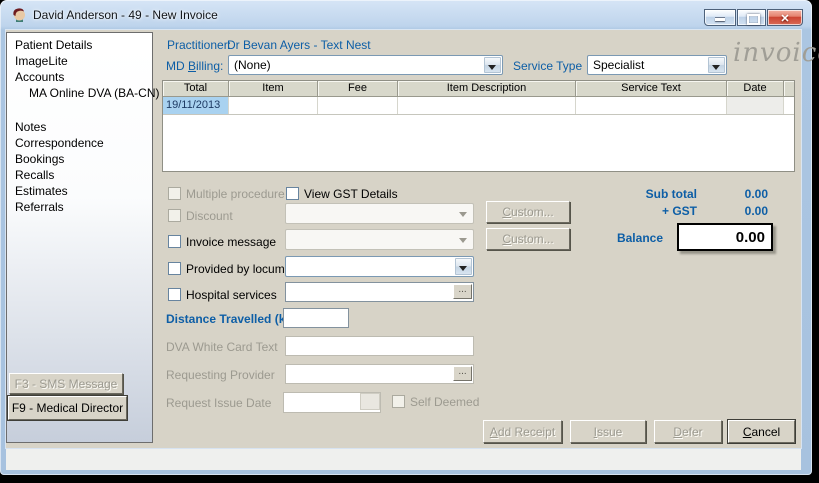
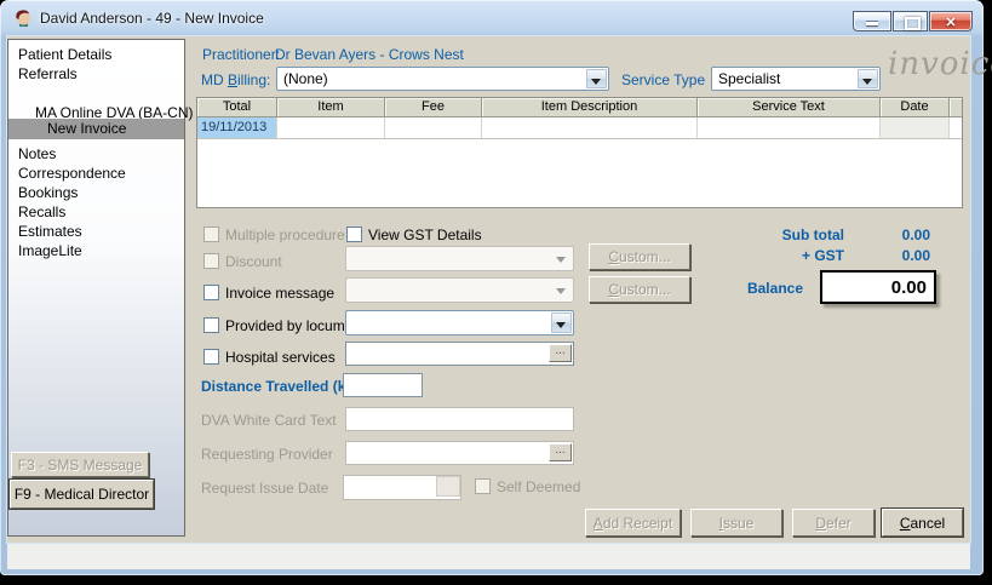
  David Anderson - 49 - New Invoice
  ✕
  Patient Details
- ImageLite
+ Referrals
- Accounts
  MA Online DVA (BA-CN)
+ New Invoice
  Notes
  Correspondence
  Bookings
  Recalls
  Estimates
- Referrals
+ ImageLite
  F3 - SMS Message
  F9 - Medical Director
  Practitioner:
- Dr Bevan Ayers - Text Nest
+ Dr Bevan Ayers - Crows Nest
  MD Billing:
  (None)
  Service Type
  Specialist
  invoic
  Total
  Item
  Fee
  Item Description
  Service Text
  Date
  19/11/2013
  Multiple procedure
  View GST Details
  Discount
  Custom...
  Invoice message
  Custom...
  Provided by locum
  Hospital services
  ...
  Distance Travelled (
  DVA White Card Text
  Requesting Provider
  ...
  Request Issue Date
  Self Deemed
  Sub total
  0.00
  + GST
  0.00
  Balance
  0.00
  Add Receipt
  Issue
  Defer
  Cancel
